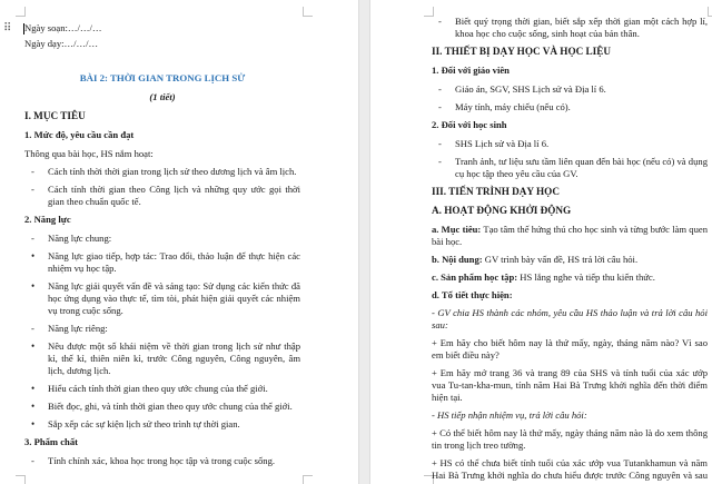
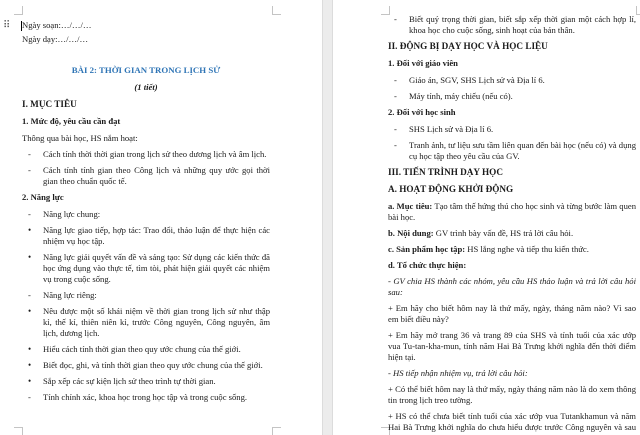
  ⠿
  Ngày soạn:…/…/…
  Ngày dạy:…/…/…
  BÀI 2: THỜI GIAN TRONG LỊCH SỬ
  (1 tiết)
  I. MỤC TIÊU
  1. Mức độ, yêu cầu cần đạt
  Thông qua bài học, HS nắm hoạt:
  -
  Cách tính thời thời gian trong lịch sử theo dương lịch và âm lịch.
  -
- Cách tính thời gian theo Công lịch và những quy ước gọi thời gian theo chuẩn quốc tế.
+ Cách tính tính gian theo Công lịch và những quy ước gọi thời gian theo chuẩn quốc tế.
  2. Năng lực
  -
  Năng lực chung:
  •
  Năng lực giao tiếp, hợp tác: Trao đổi, thảo luận để thực hiện các nhiệm vụ học tập.
  •
  Năng lực giải quyết vấn đề và sáng tạo: Sử dụng các kiến thức đã học ứng dụng vào thực tế, tìm tòi, phát hiện giải quyết các nhiệm vụ trong cuộc sống.
  -
  Năng lực riêng:
  •
  Nêu được một số khái niệm về thời gian trong lịch sử như thập kỉ, thế kỉ, thiên niên kỉ, trước Công nguyên, Công nguyên, âm lịch, dương lịch.
  •
  Hiểu cách tính thời gian theo quy ước chung của thế giới.
  •
  Biết đọc, ghi, và tính thời gian theo quy ước chung của thế giới.
  •
  Sắp xếp các sự kiện lịch sử theo trình tự thời gian.
- 3. Phẩm chất
  -
  Tính chính xác, khoa học trong học tập và trong cuộc sống.
  -
  Biết quý trọng thời gian, biết sắp xếp thời gian một cách hợp lí, khoa học cho cuộc sống, sinh hoạt của bản thân.
- II. THIẾT BỊ DẠY HỌC VÀ HỌC LIỆU
+ II. ĐỘNG BỊ DẠY HỌC VÀ HỌC LIỆU
  1. Đối với giáo viên
  -
  Giáo án, SGV, SHS Lịch sử và Địa lí 6.
  -
  Máy tính, máy chiếu (nếu có).
  2. Đối với học sinh
  -
  SHS Lịch sử và Địa lí 6.
  -
  Tranh ảnh, tư liệu sưu tầm liên quan đến bài học (nếu có) và dụng cụ học tập theo yêu cầu của GV.
  III. TIẾN TRÌNH DẠY HỌC
  A. HOẠT ĐỘNG KHỞI ĐỘNG
  a. Mục tiêu: Tạo tâm thế hứng thú cho học sinh và từng bước làm quen bài học.
  b. Nội dung: GV trình bày vấn đề, HS trả lời câu hỏi.
  c. Sản phẩm học tập: HS lắng nghe và tiếp thu kiến thức.
- d. Tổ tiết thực hiện:
+ d. Tổ chức thực hiện:
  - GV chia HS thành các nhóm, yêu cầu HS thảo luận và trả lời câu hỏi sau:
  + Em hãy cho biết hôm nay là thứ mấy, ngày, tháng năm nào? Vì sao em biết điều này?
  + Em hãy mở trang 36 và trang 89 của SHS và tính tuổi của xác ướp vua Tu-tan-kha-mun, tính năm Hai Bà Trưng khởi nghĩa đến thời điểm hiện tại.
  - HS tiếp nhận nhiệm vụ, trả lời câu hỏi:
  + Có thể biết hôm nay là thứ mấy, ngày tháng năm nào là do xem thông tin trong lịch treo tường.
  + HS có thể chưa biết tính tuổi của xác ướp vua Tutankhamun và năm Hai Bà Trưng khởi nghĩa do chưa hiểu được trước Công nguyên và sau
